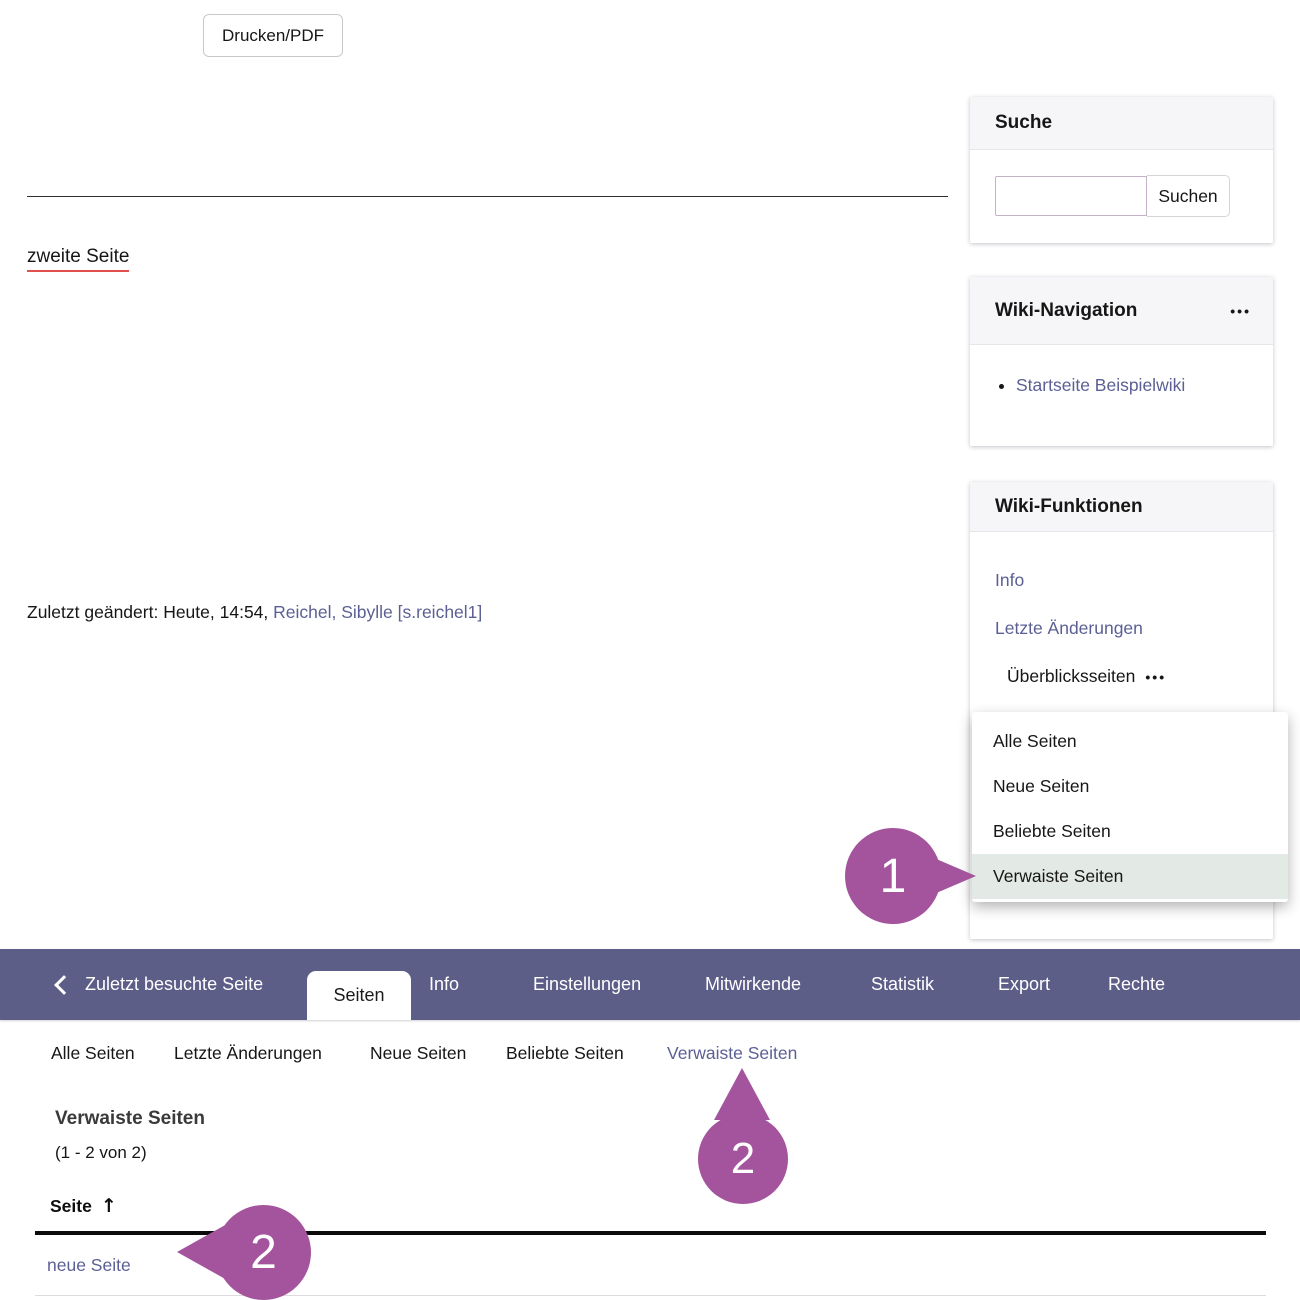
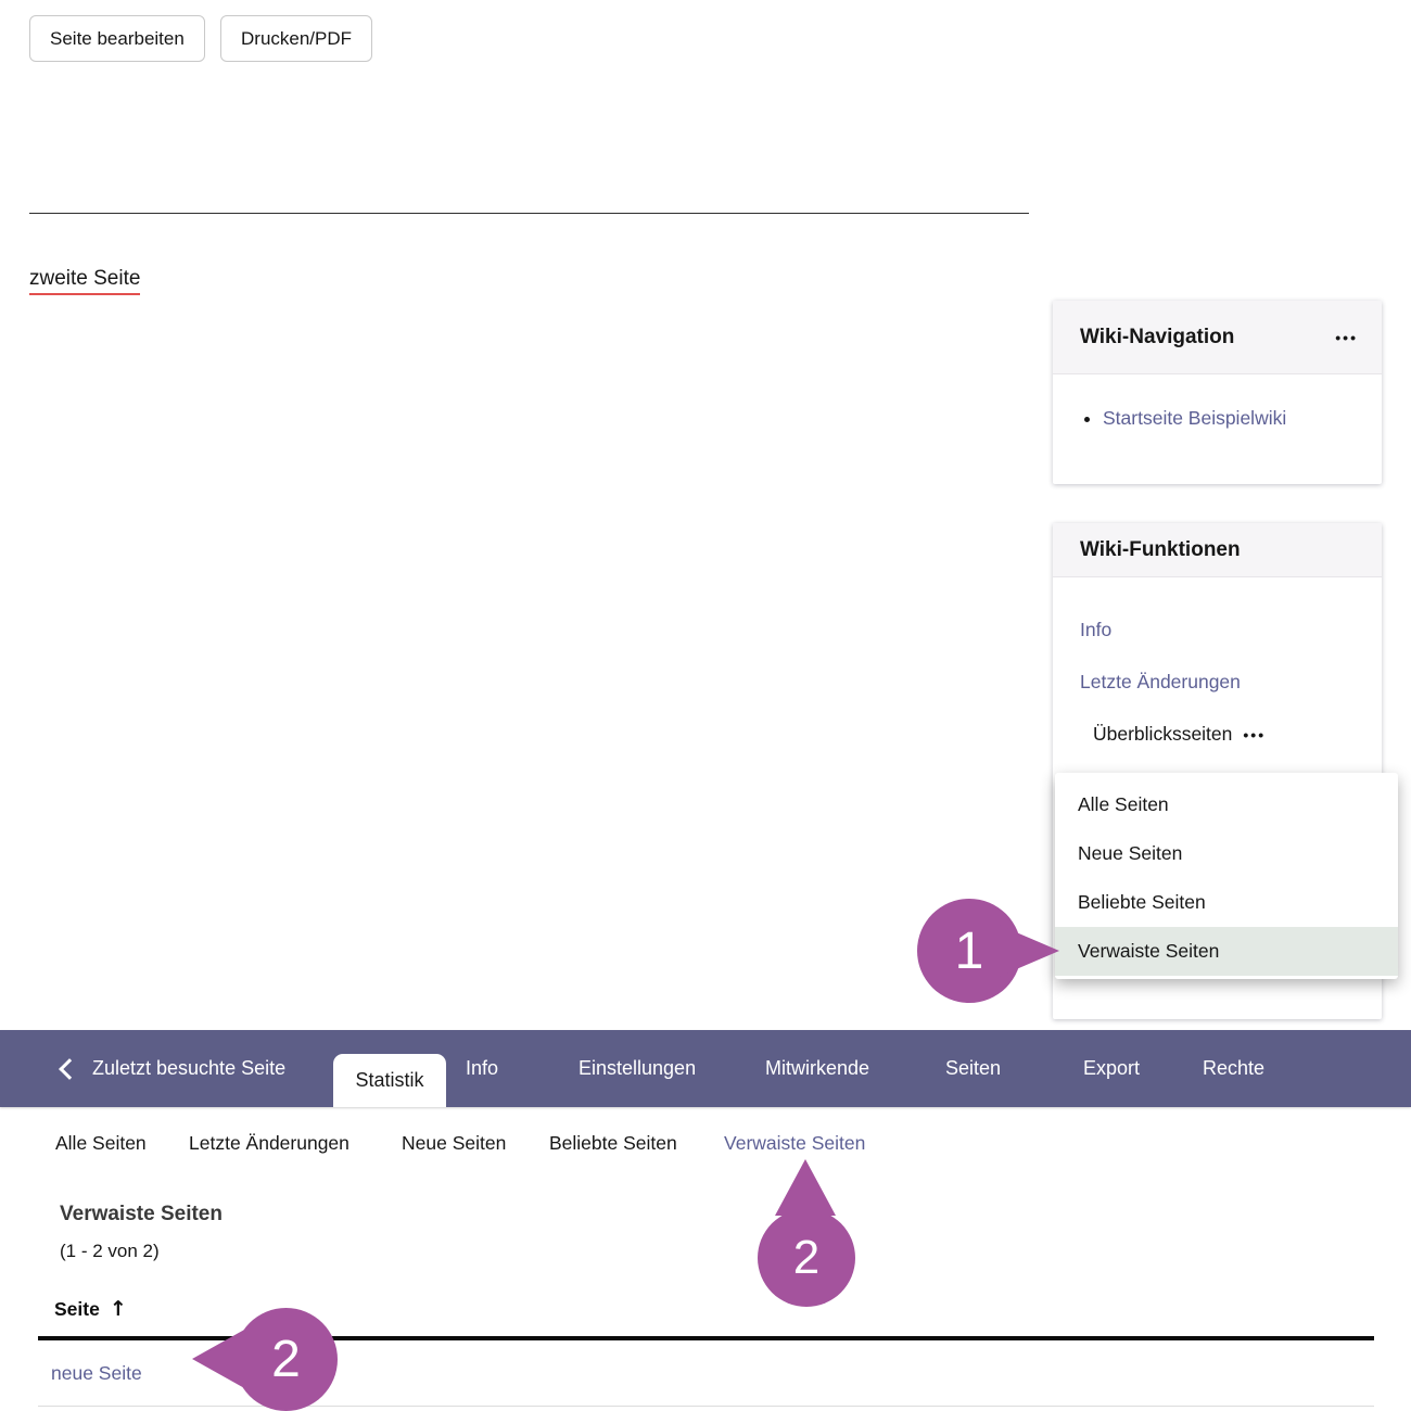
+ Seite bearbeiten
  Drucken/PDF
  zweite Seite
- Zuletzt geändert: Heute, 14:54, Reichel, Sibylle [s.reichel1]
- Suche
- Suchen
  Wiki-Navigation
  •••
  Startseite Beispielwiki
  Wiki-Funktionen
  Info
  Letzte Änderungen
  Überblicksseiten
  •••
  Alle Seiten
  Neue Seiten
  Beliebte Seiten
  Verwaiste Seiten
  1
  Zuletzt besuchte Seite
- Seiten
+ Statistik
  Info
  Einstellungen
  Mitwirkende
- Statistik
+ Seiten
  Export
  Rechte
  Alle Seiten
  Letzte Änderungen
  Neue Seiten
  Beliebte Seiten
  Verwaiste Seiten
  2
  Verwaiste Seiten
  (1 - 2 von 2)
  Seite
  ↑
  neue Seite
  2
